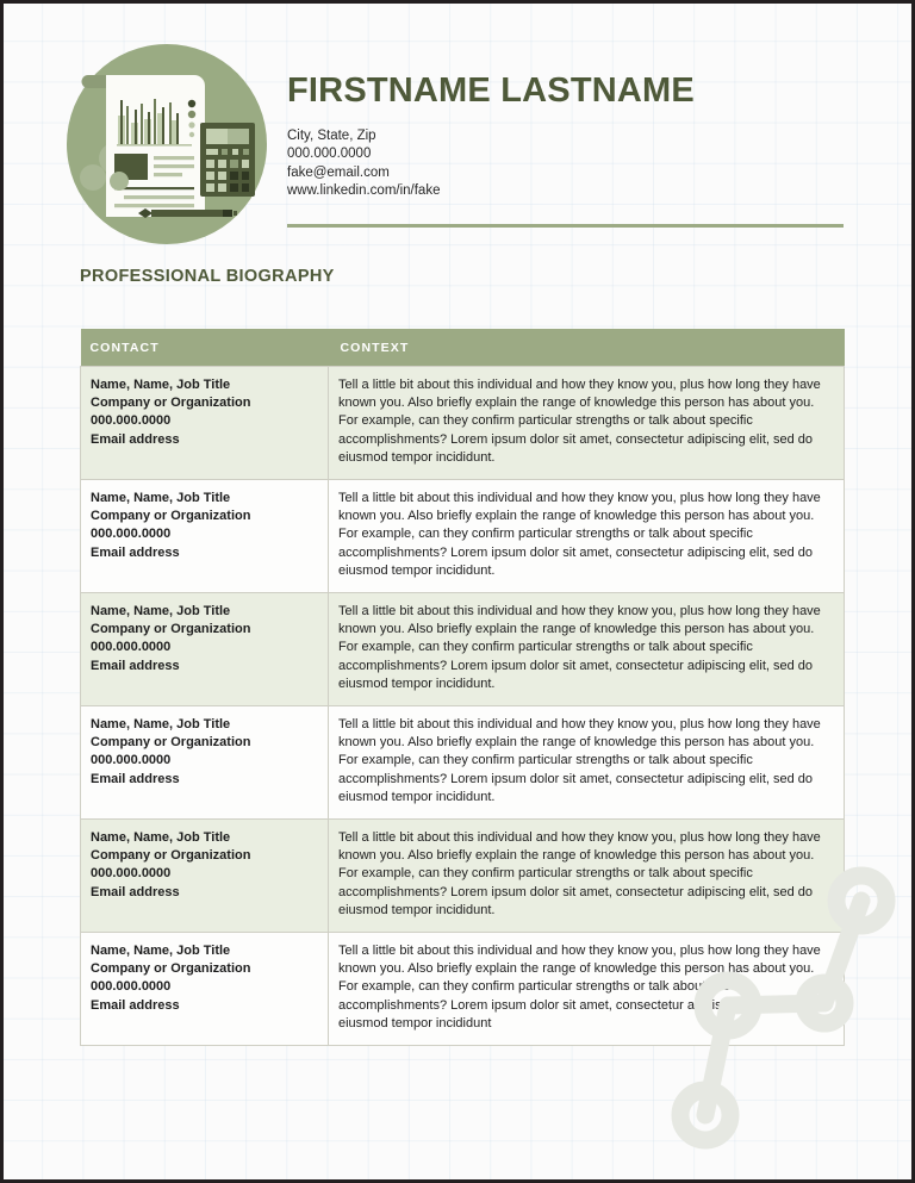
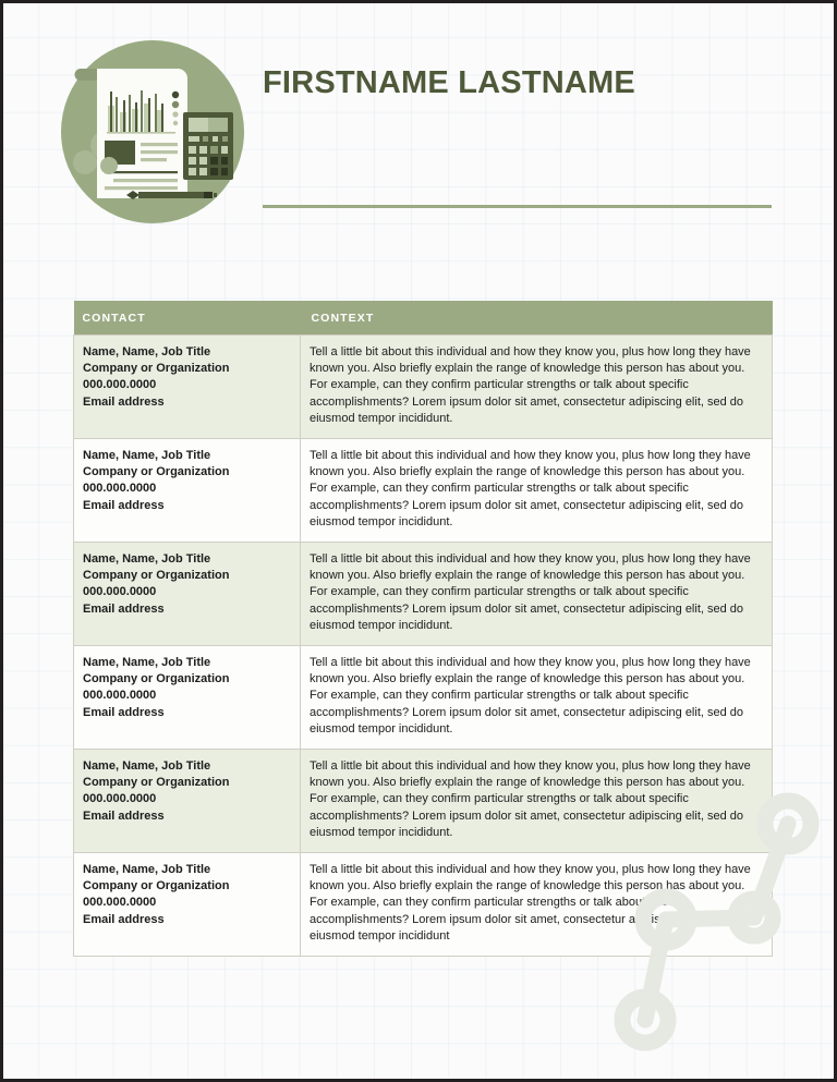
  FIRSTNAME LASTNAME
- City, State, Zip
- 000.000.0000
- fake@email.com
- www.linkedin.com/in/fake
- PROFESSIONAL BIOGRAPHY
  CONTACT	CONTEXT
  Name, Name, Job TitleCompany or Organization000.000.0000Email address	Tell a little bit about this individual and how they know you, plus how long they have known you. Also briefly explain the range of knowledge this person has about you. For example, can they confirm particular strengths or talk about specific accomplishments? Lorem ipsum dolor sit amet, consectetur adipiscing elit, sed do eiusmod tempor incididunt.
  Name, Name, Job TitleCompany or Organization000.000.0000Email address	Tell a little bit about this individual and how they know you, plus how long they have known you. Also briefly explain the range of knowledge this person has about you. For example, can they confirm particular strengths or talk about specific accomplishments? Lorem ipsum dolor sit amet, consectetur adipiscing elit, sed do eiusmod tempor incididunt.
  Name, Name, Job TitleCompany or Organization000.000.0000Email address	Tell a little bit about this individual and how they know you, plus how long they have known you. Also briefly explain the range of knowledge this person has about you. For example, can they confirm particular strengths or talk about specific accomplishments? Lorem ipsum dolor sit amet, consectetur adipiscing elit, sed do eiusmod tempor incididunt.
  Name, Name, Job TitleCompany or Organization000.000.0000Email address	Tell a little bit about this individual and how they know you, plus how long they have known you. Also briefly explain the range of knowledge this person has about you. For example, can they confirm particular strengths or talk about specific accomplishments? Lorem ipsum dolor sit amet, consectetur adipiscing elit, sed do eiusmod tempor incididunt.
  Name, Name, Job TitleCompany or Organization000.000.0000Email address	Tell a little bit about this individual and how they know you, plus how long they have known you. Also briefly explain the range of knowledge this person has about you. For example, can they confirm particular strengths or talk about specific accomplishments? Lorem ipsum dolor sit amet, consectetur adipiscing elit, sed do eiusmod tempor incididunt.
  Name, Name, Job TitleCompany or Organization000.000.0000Email address	Tell a little bit about this individual and how they know you, plus how long they have known you. Also briefly explain the range of knowledge this person has about you. For example, can they confirm particular strengths or talk abou accomplishments? Lorem ipsum dolor sit amet, consectetur ais eiusmod tempor incididunt
